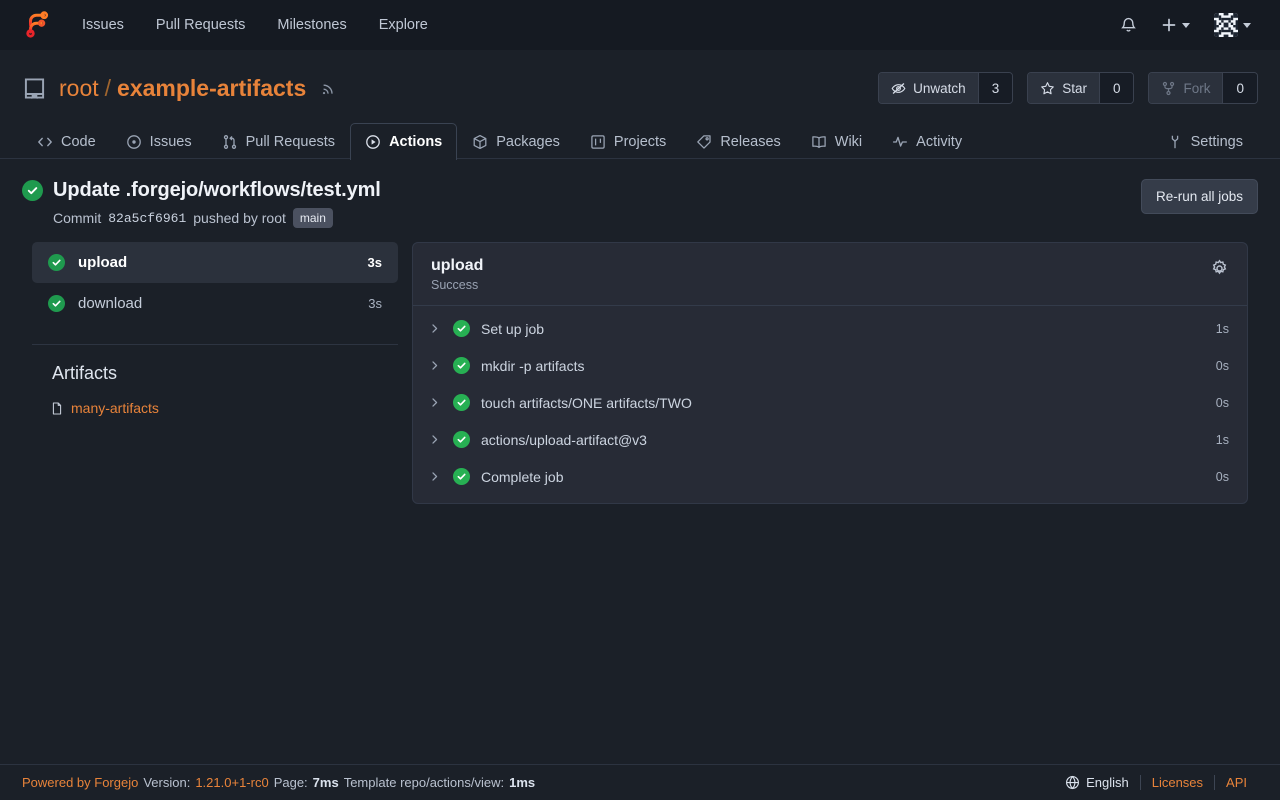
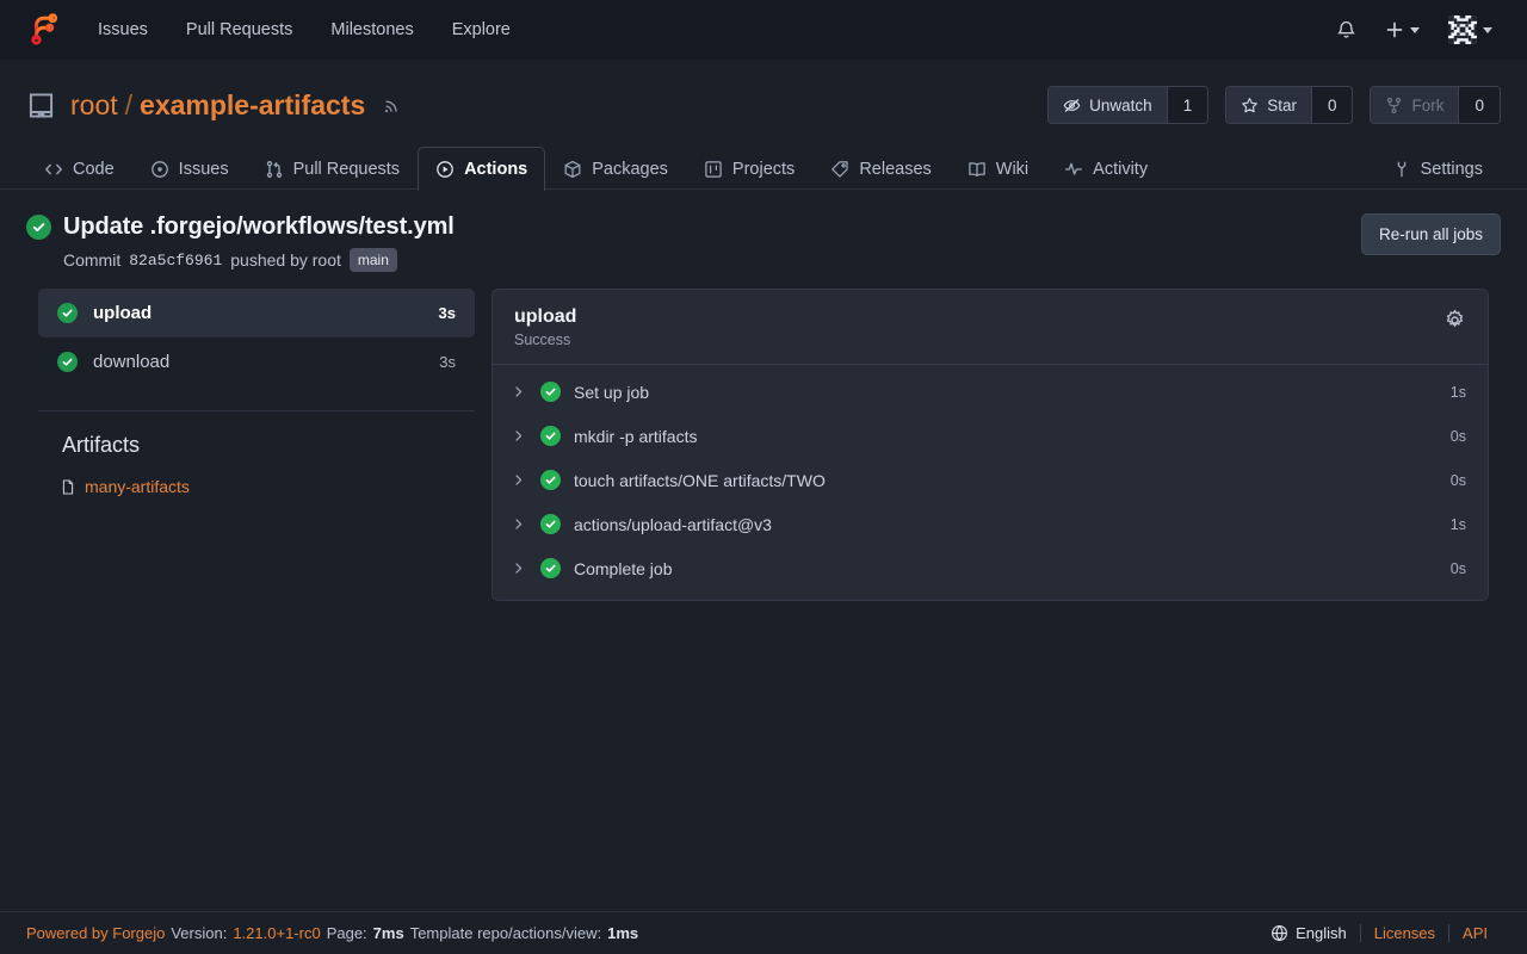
  Issues
  Pull Requests
  Milestones
  Explore
  root
  /
  example-artifacts
  Unwatch
- 3
+ 1
  Star
  0
  Fork
  0
  Code
  Issues
  Pull Requests
  Actions
  Packages
  Projects
  Releases
  Wiki
  Activity
  Settings
  Update .forgejo/workflows/test.yml
  Commit
  82a5cf6961
  pushed by root
  main
  Re-run all jobs
  upload
  3s
  download
  3s
  Artifacts
  many-artifacts
  upload
  Success
  Set up job
  1s
  mkdir -p artifacts
  0s
  touch artifacts/ONE artifacts/TWO
  0s
  actions/upload-artifact@v3
  1s
  Complete job
  0s
  Powered by Forgejo
  Version:
  1.21.0+1-rc0
  Page:
  7ms
  Template repo/actions/view:
  1ms
  English
  Licenses
  API
